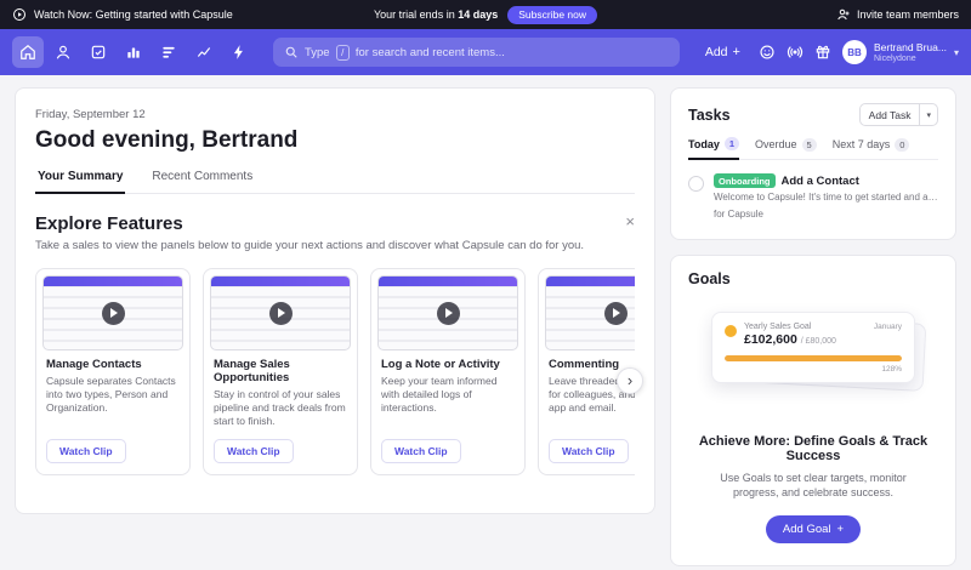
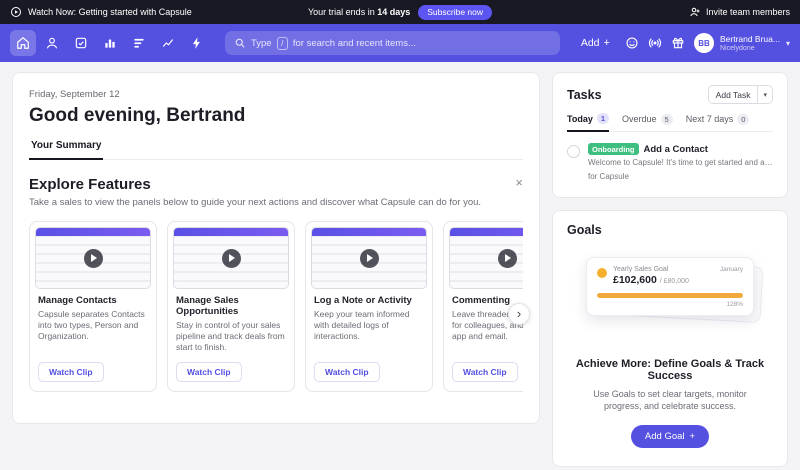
  Watch Now: Getting started with Capsule
  Your trial ends in 14 days
  Subscribe now
  Invite team members
  Type
  /
  for search and recent items...
  Add
  +
  BB
  Bertrand Brua...
  ▾
  Friday, September 12
  Good evening, Bertrand
  Your Summary
- Recent Comments
  Explore Features
  Take a sales to view the panels below to guide your next actions and discover what Capsule can do for you.
  ×
  Manage Contacts
  Capsule separates Contacts into two types, Person and Organization.
  Watch Clip
  Manage Sales Opportunities
  Stay in control of your sales pipeline and track deals from start to finish.
  Watch Clip
  Log a Note or Activity
  Keep your team informed with detailed logs of interactions.
  Watch Clip
  Commenting
  Leave threade for colleagues, and app and email.
  Watch Clip
  ›
  Tasks
  Add Task
  Today
  1
  Overdue
  5
  Next 7 days
  0
  Onboarding
  Add a Contact
  Welcome to Capsule! It's time to get started and ad..
  for Capsule
  Goals
  Achieve More: Define Goals & Track Success
  Use Goals to set clear targets, monitor progress, and celebrate success.
  Add Goal
  +
